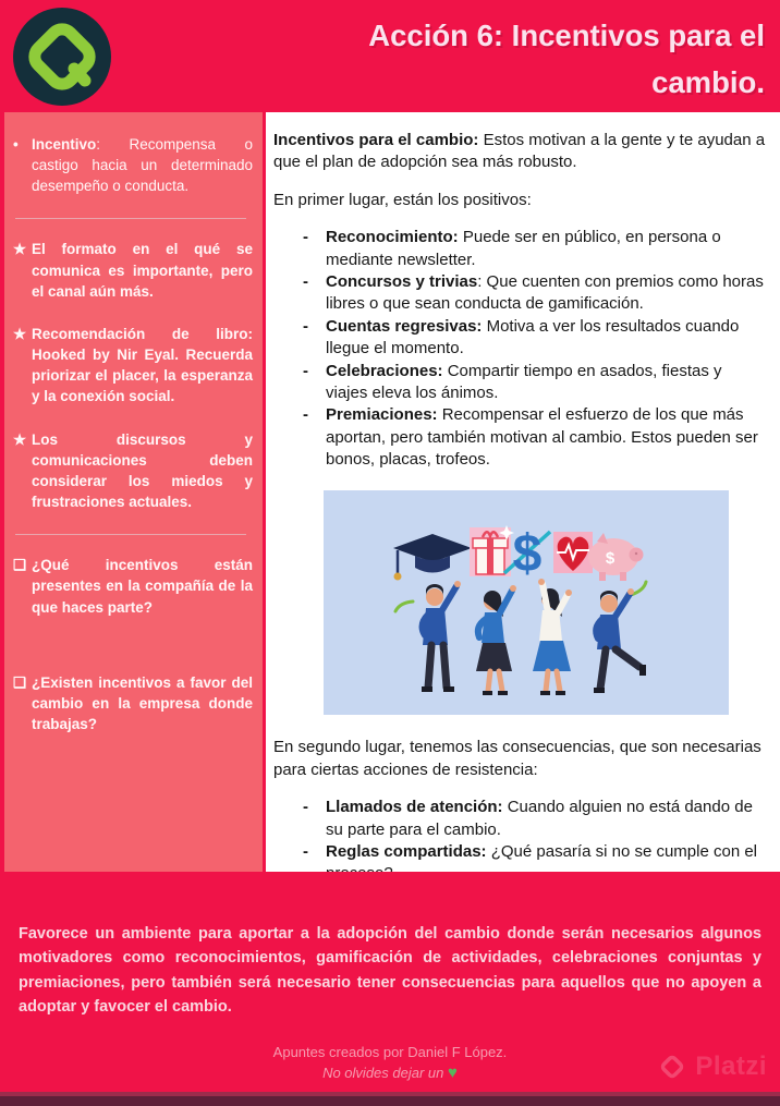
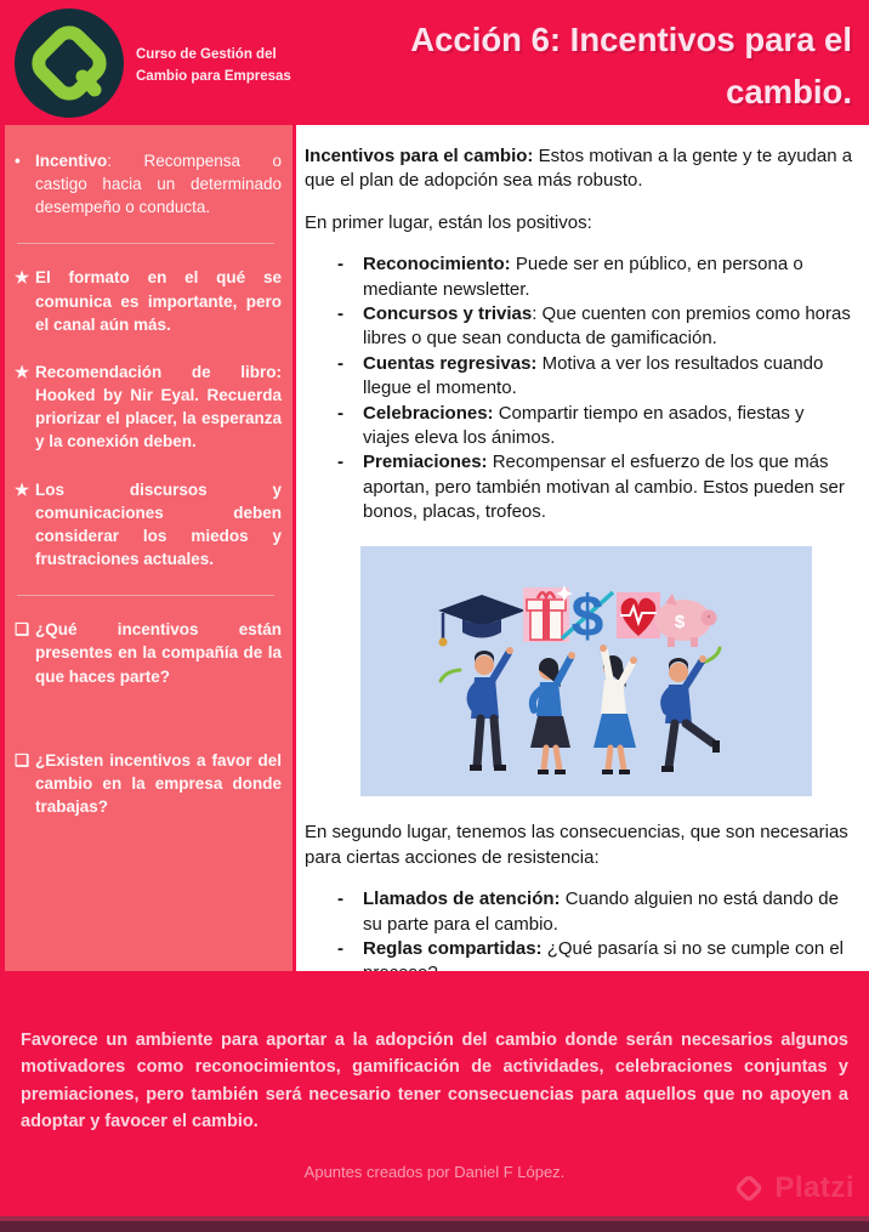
+ Curso de Gestión del
+ Cambio para Empresas
  Acción 6: Incentivos para el
  cambio.
  •
  Incentivo: Recompensa o castigo hacia un determinado desempeño o conducta.
  ★
  El formato en el qué se comunica es importante, pero el canal aún más.
  ★
- Recomendación de libro: Hooked by Nir Eyal. Recuerda priorizar el placer, la esperanza y la conexión social.
+ Recomendación de libro: Hooked by Nir Eyal. Recuerda priorizar el placer, la esperanza y la conexión deben.
  ★
  Los discursos y comunicaciones deben considerar los miedos y frustraciones actuales.
  ❑
  ¿Qué incentivos están presentes en la compañía de la que haces parte?
  ❑
  ¿Existen incentivos a favor del cambio en la empresa donde trabajas?
  Incentivos para el cambio: Estos motivan a la gente y te ayudan a que el plan de adopción sea más robusto.
  En primer lugar, están los positivos:
  -
  Reconocimiento: Puede ser en público, en persona o mediante newsletter.
  -
  Concursos y trivias: Que cuenten con premios como horas libres o que sean conducta de gamificación.
  -
  Cuentas regresivas: Motiva a ver los resultados cuando llegue el momento.
  -
  Celebraciones: Compartir tiempo en asados, fiestas y viajes eleva los ánimos.
  -
  Premiaciones: Recompensar el esfuerzo de los que más aportan, pero también motivan al cambio. Estos pueden ser bonos, placas, trofeos.
  $
  $
  En segundo lugar, tenemos las consecuencias, que son necesarias para ciertas acciones de resistencia:
  -
  Llamados de atención: Cuando alguien no está dando de su parte para el cambio.
  -
  Reglas compartidas: ¿Qué pasaría si no se cumple con el
  Favorece un ambiente para aportar a la adopción del cambio donde serán necesarios algunos motivadores como reconocimientos, gamificación de actividades, celebraciones conjuntas y premiaciones, pero también será necesario tener consecuencias para aquellos que no apoyen a adoptar y favocer el cambio.
  Apuntes creados por Daniel F López.
- No olvides dejar un ♥
  Platzi
